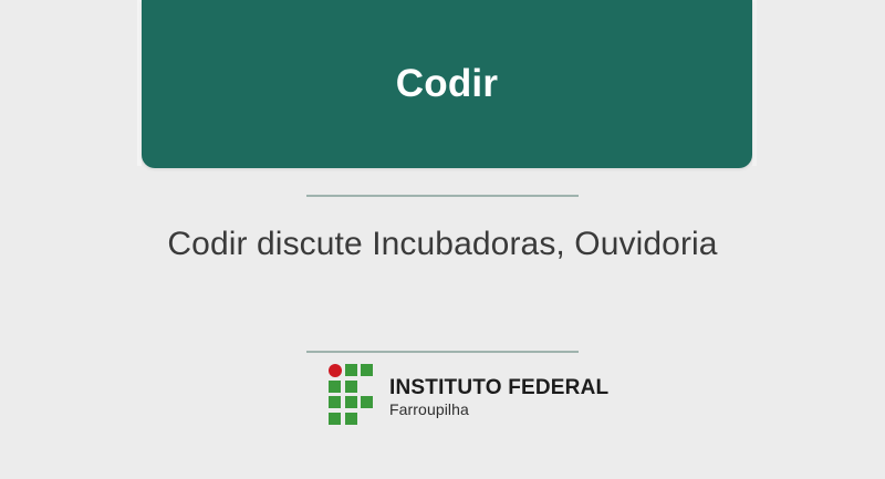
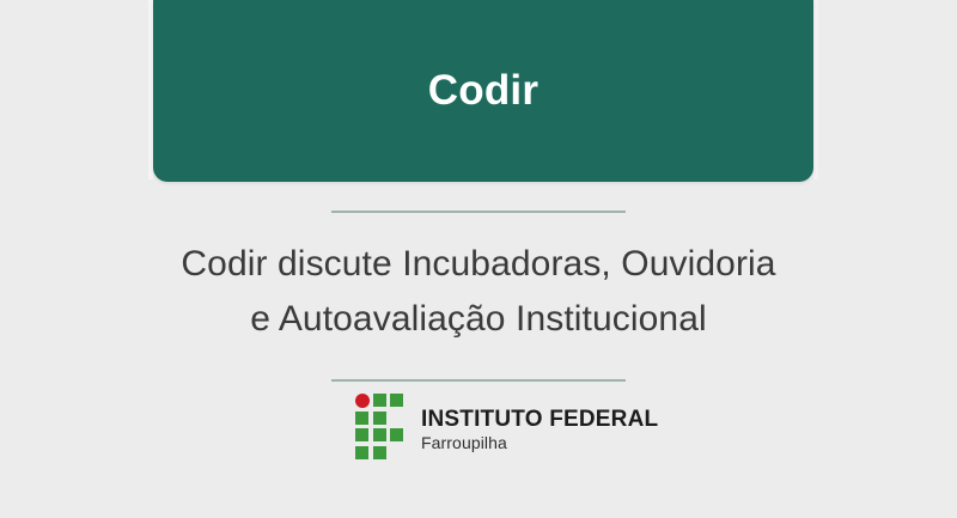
  Codir
  Codir discute Incubadoras, Ouvidoria
+ e Autoavaliação Institucional
  INSTITUTO FEDERAL
  Farroupilha
